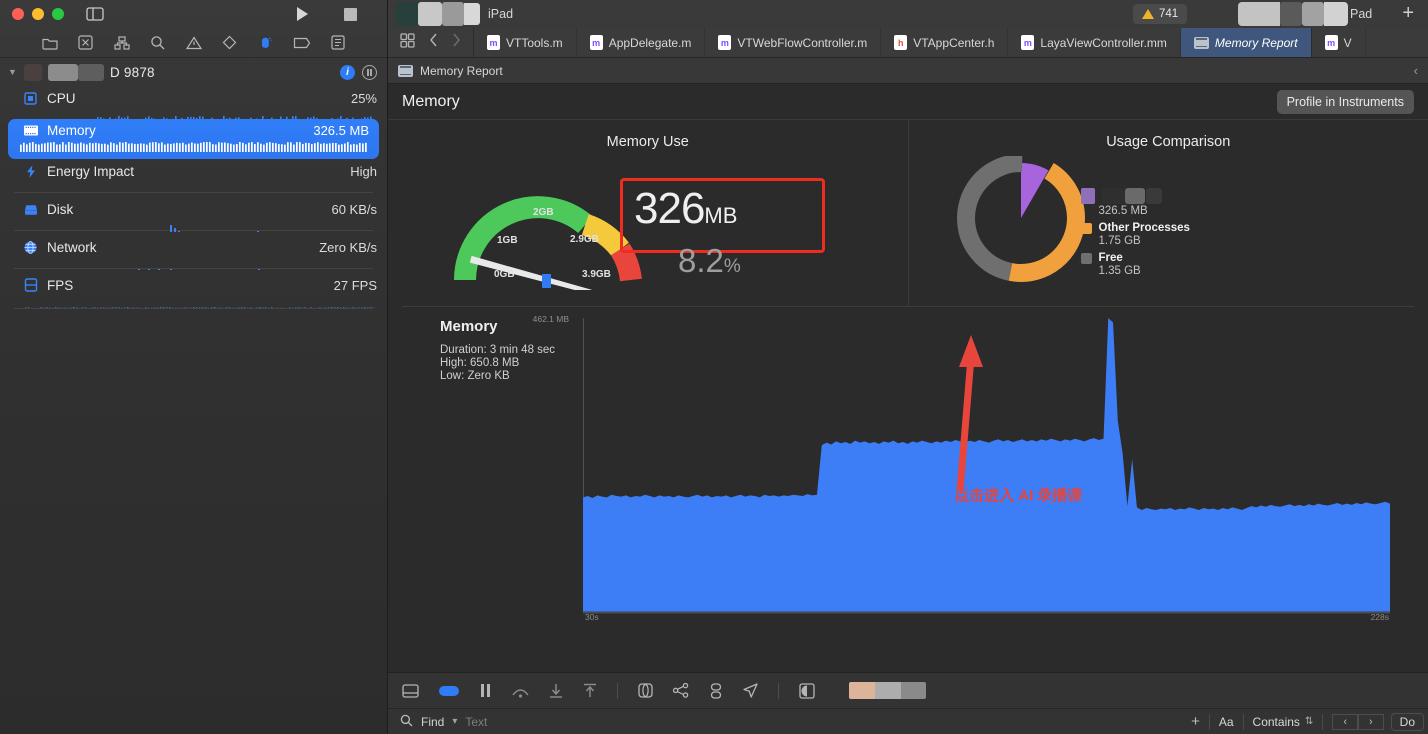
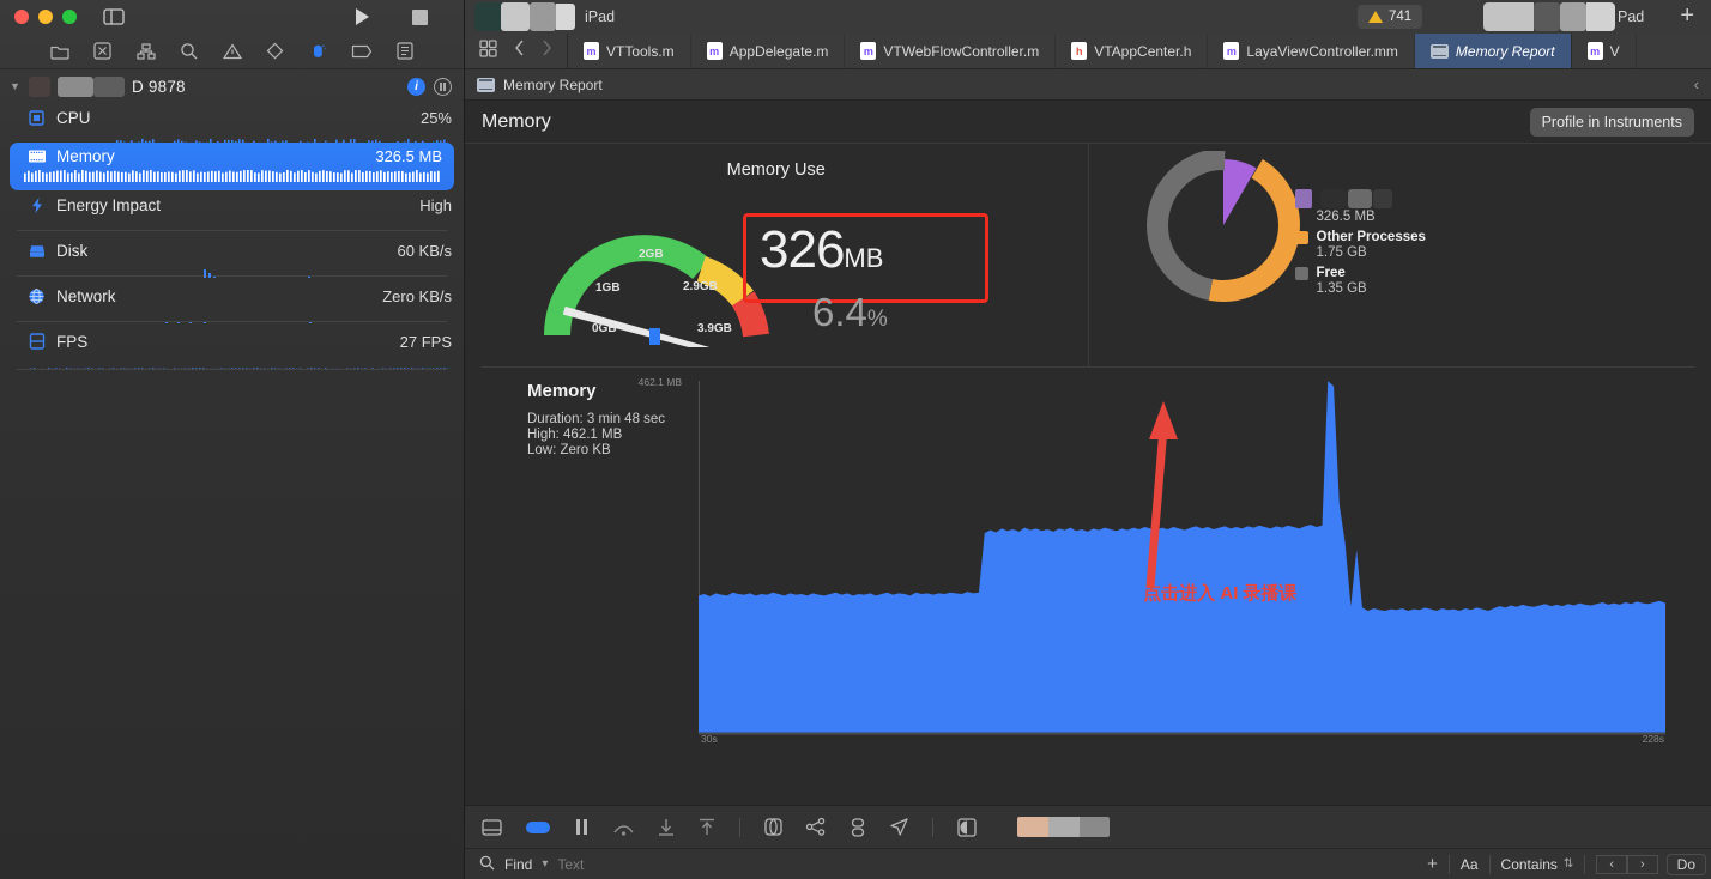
  ▼
  D 9878
  i
  CPU
  25%
  Memory
  326.5 MB
  Energy Impact
  High
  Disk
  60 KB/s
  Network
  Zero KB/s
  FPS
  27 FPS
  iPad
  Pad
  741
  +
  m
  VTTools.m
  m
  AppDelegate.m
  m
  VTWebFlowController.m
  h
  VTAppCenter.h
  m
  LayaViewController.mm
  Memory Report
  m
  V
  Memory Report
  ‹
  Memory
  Profile in Instruments
  Memory Use
  0GB
  1GB
  2GB
  2.9GB
  3.9GB
  326MB
- 8.2%
+ 6.4%
- Usage Comparison
  326.5 MB
  Other Processes
  1.75 GB
  Free
  1.35 GB
  Memory
  Duration: 3 min 48 sec
- High: 650.8 MB
+ High: 462.1 MB
  Low: Zero KB
  462.1 MB
  30s
  228s
  点击进入 AI 录播课
  Find
  ▾
  Text
  +
  Aa
  Contains
  ⇅
  ‹
  ›
  Do
